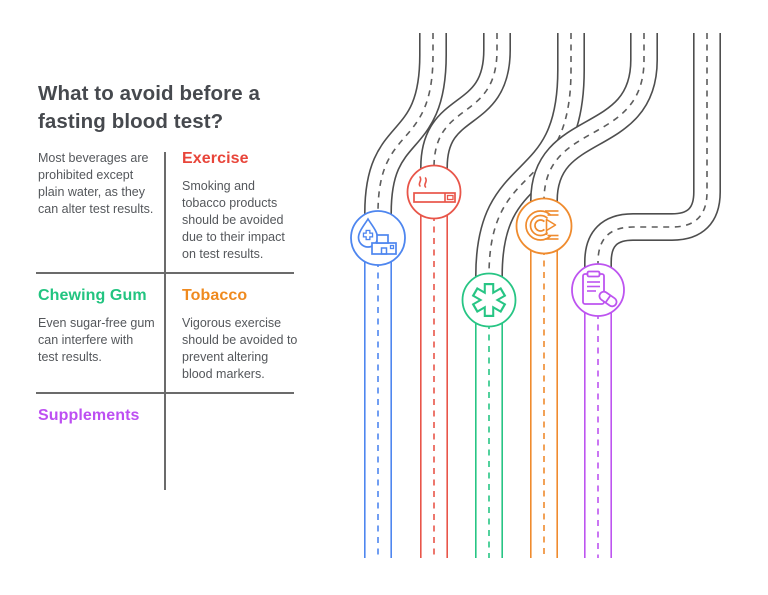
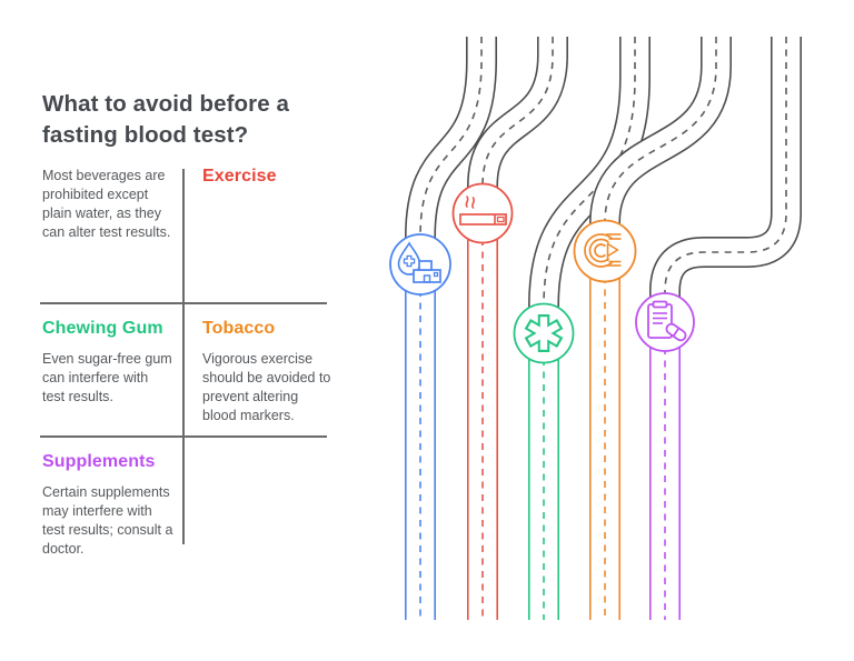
  What to avoid before a
  fasting blood test?
  Most beverages are
  prohibited except
  plain water, as they
  can alter test results.
  Exercise
- Smoking and
- tobacco products
- should be avoided
- due to their impact
- on test results.
  Chewing Gum
  Even sugar-free gum
  can interfere with
  test results.
  Tobacco
  Vigorous exercise
  should be avoided to
  prevent altering
  blood markers.
  Supplements
+ Certain supplements
+ may interfere with
+ test results; consult a
+ doctor.
